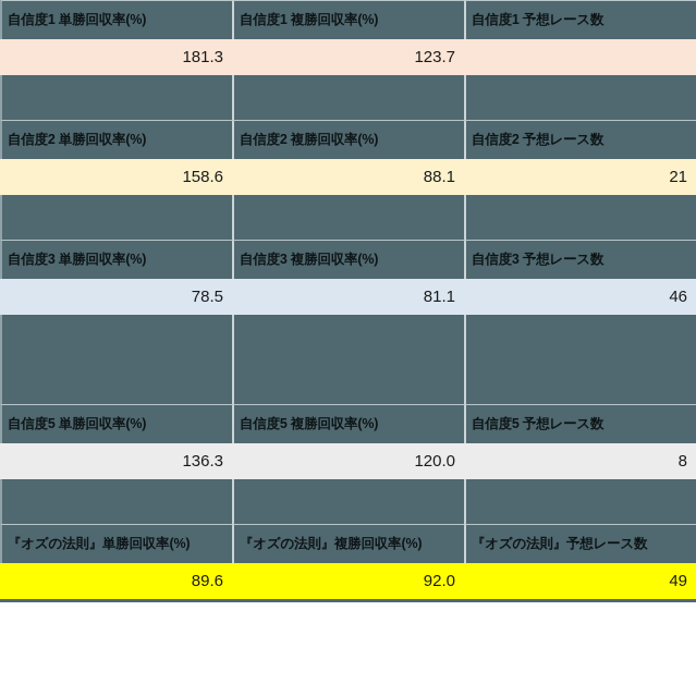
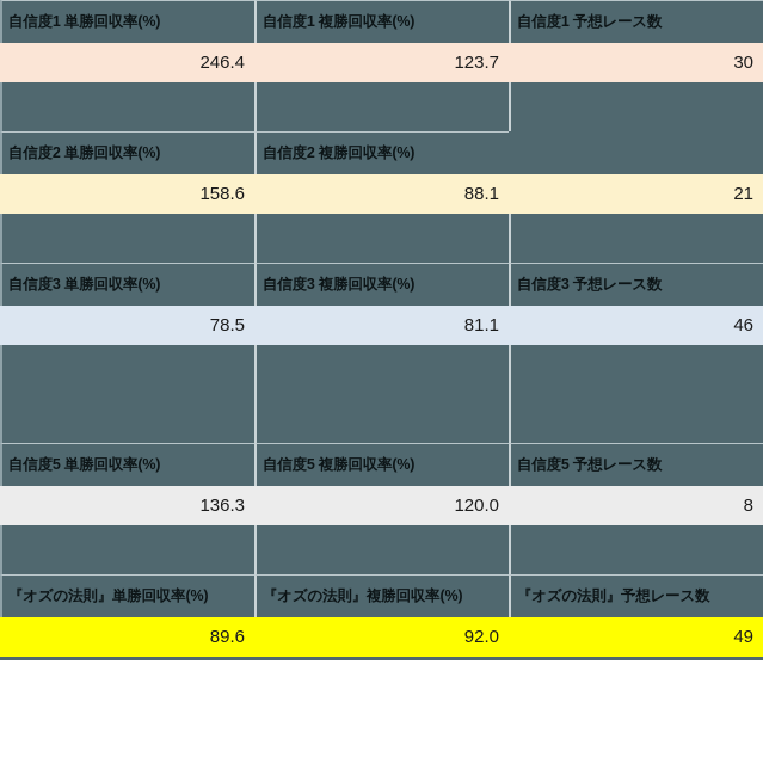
  自信度1 単勝回収率(%)
  自信度1 複勝回収率(%)
  自信度1 予想レース数
- 181.3
+ 246.4
  123.7
+ 30
  自信度2 単勝回収率(%)
  自信度2 複勝回収率(%)
- 自信度2 予想レース数
  158.6
  88.1
  21
  自信度3 単勝回収率(%)
  自信度3 複勝回収率(%)
  自信度3 予想レース数
  78.5
  81.1
  46
  自信度5 単勝回収率(%)
  自信度5 複勝回収率(%)
  自信度5 予想レース数
  136.3
  120.0
  8
  『オズの法則』単勝回収率(%)
  『オズの法則』複勝回収率(%)
  『オズの法則』予想レース数
  89.6
  92.0
  49
